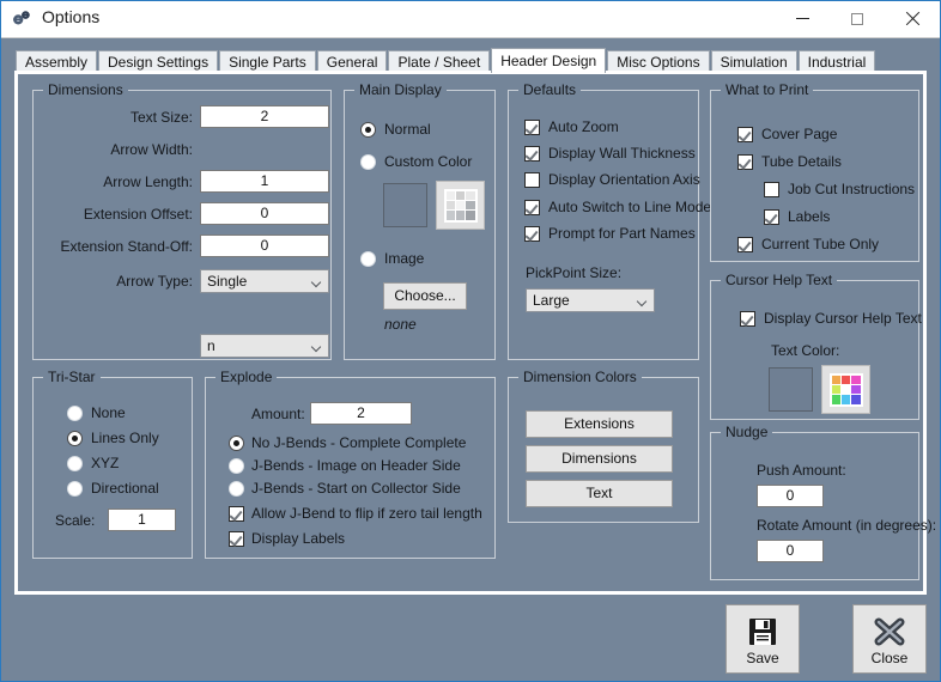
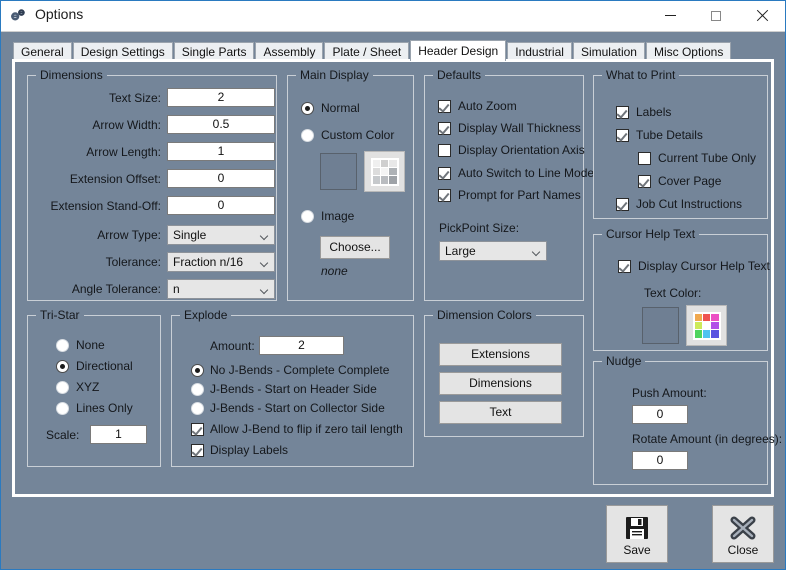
  Options
- Assembly
+ General
  Design Settings
  Single Parts
- General
+ Assembly
  Plate / Sheet
  Header Design
- Misc Options
+ Industrial
  Simulation
- Industrial
+ Misc Options
  Dimensions
  Text Size:
  2
  Arrow Width:
+ 0.5
  Arrow Length:
  1
  Extension Offset:
  0
  Extension Stand-Off:
  0
  Arrow Type:
  Single
+ Tolerance:
+ Fraction n/16
+ Angle Tolerance:
  n
  Main Display
  Normal
  Custom Color
  Image
  Choose...
  none
  Defaults
  Auto Zoom
  Display Wall Thickness
  Display Orientation Axis
  Auto Switch to Line Mode
  Prompt for Part Names
  PickPoint Size:
  Large
  What to Print
- Cover Page
+ Labels
  Tube Details
- Job Cut Instructions
+ Current Tube Only
- Labels
+ Cover Page
- Current Tube Only
+ Job Cut Instructions
  Cursor Help Text
  Display Cursor Help Text
  Text Color:
  Nudge
  Push Amount:
  0
  Rotate Amount (in degrees):
  0
  Tri-Star
  None
- Lines Only
+ Directional
  XYZ
- Directional
+ Lines Only
  Scale:
  1
  Explode
  Amount:
  2
  No J-Bends - Complete Complete
- J-Bends - Image on Header Side
+ J-Bends - Start on Header Side
  J-Bends - Start on Collector Side
  Allow J-Bend to flip if zero tail length
  Display Labels
  Dimension Colors
  Extensions
  Dimensions
  Text
  Save
  Close
